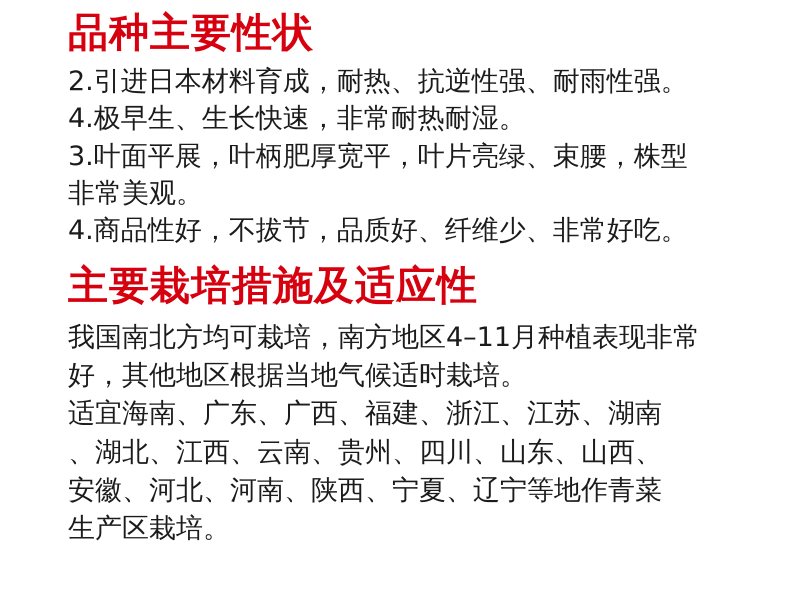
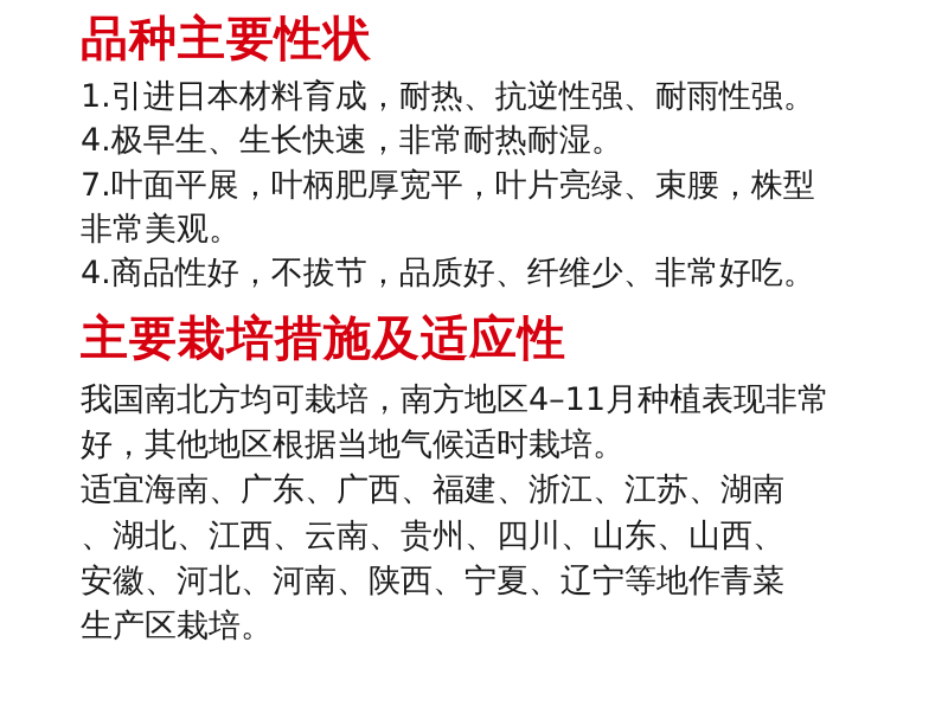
  品种主要性状
- 2.引进日本材料育成，耐热、抗逆性强、耐雨性强。
+ 1.引进日本材料育成，耐热、抗逆性强、耐雨性强。
  4.极早生、生长快速，非常耐热耐湿。
- 3.叶面平展，叶柄肥厚宽平，叶片亮绿、束腰，株型
+ 7.叶面平展，叶柄肥厚宽平，叶片亮绿、束腰，株型
  非常美观。
  4.商品性好，不拔节，品质好、纤维少、非常好吃。
  主要栽培措施及适应性
  我国南北方均可栽培，南方地区4–11月种植表现非常
  好，其他地区根据当地气候适时栽培。
  适宜海南、广东、广西、福建、浙江、江苏、湖南
  、湖北、江西、云南、贵州、四川、山东、山西、
  安徽、河北、河南、陕西、宁夏、辽宁等地作青菜
  生产区栽培。
